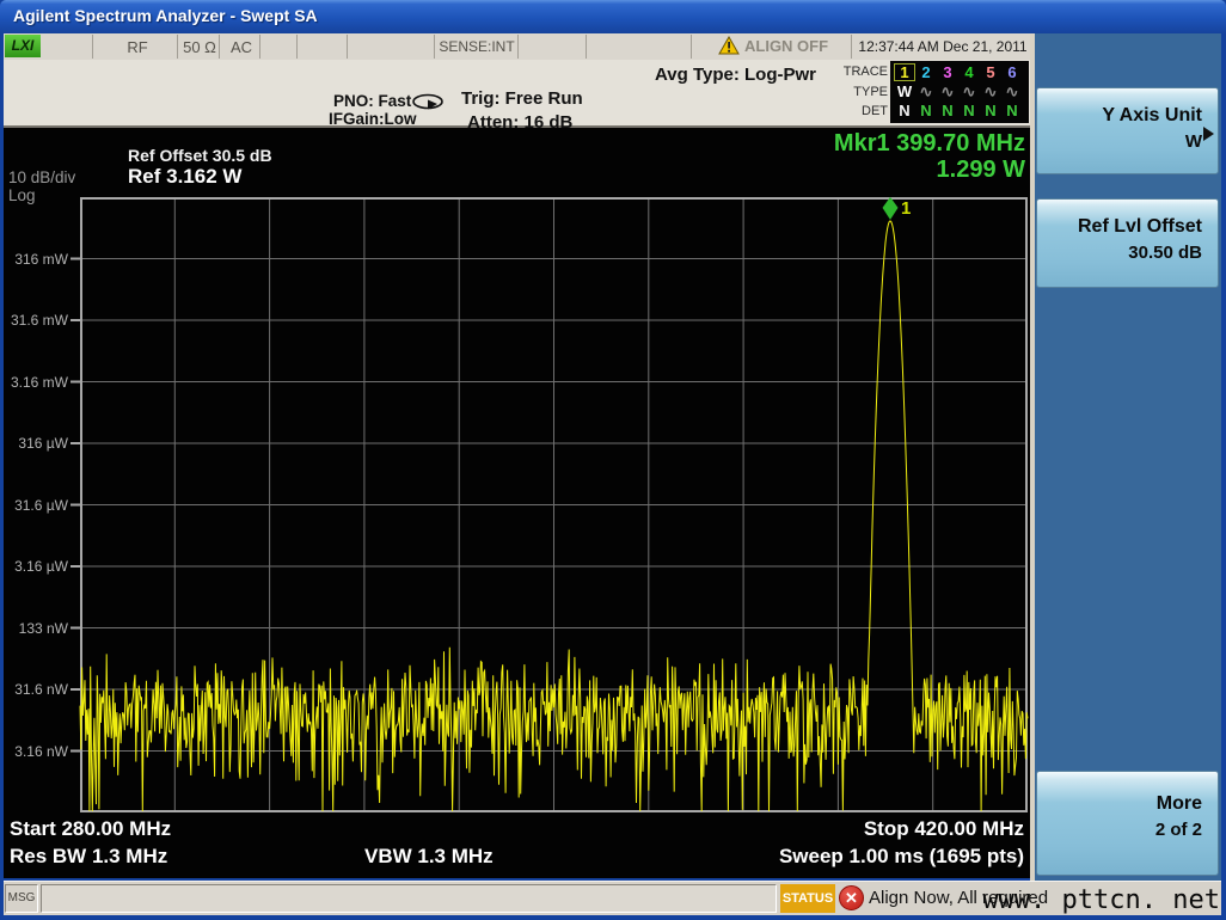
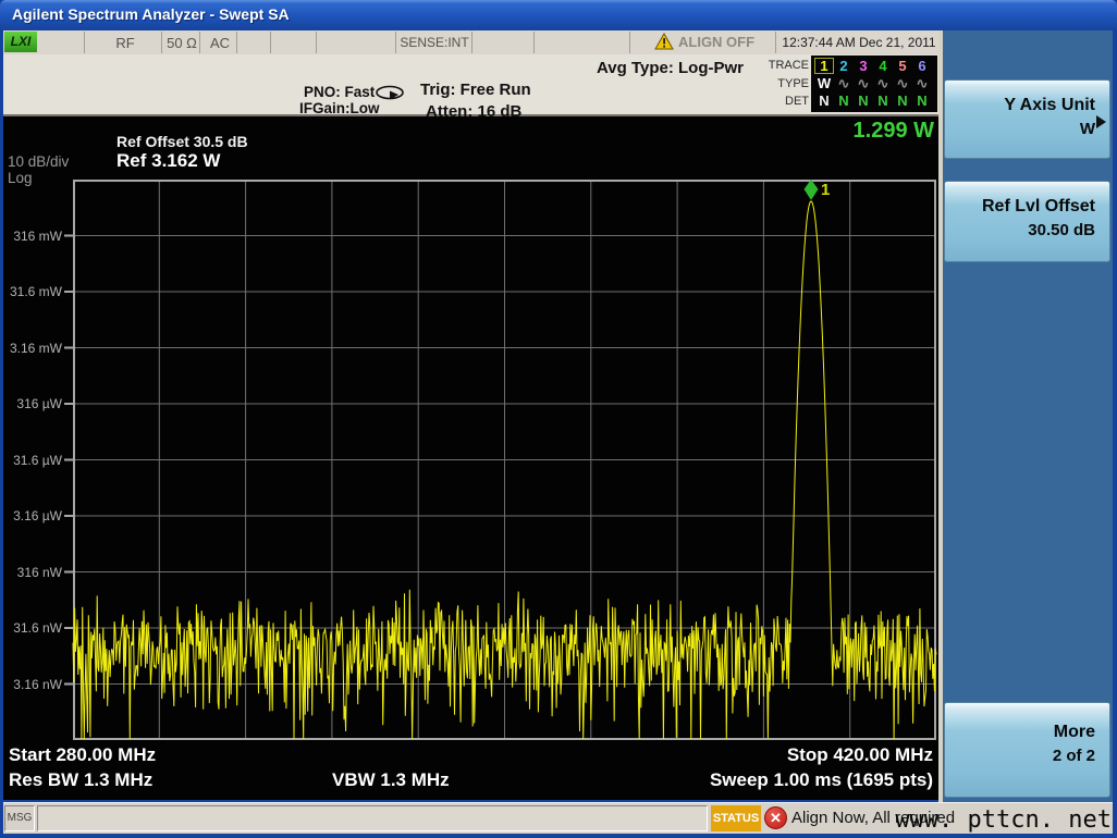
  Agilent Spectrum Analyzer - Swept SA
  LXI
  RF
  50 Ω
  AC
  SENSE:INT
  ALIGN OFF
  12:37:44 AM Dec 21, 2011
  PNO: Fast
  IFGain:Low
  Trig: Free Run
  Atten: 16 dB
  Avg Type: Log-Pwr
  TRACE
  TYPE
  DET
  1
  2
  3
  4
  5
  6
  W
  ∿
  ∿
  ∿
  ∿
  ∿
  N
  N
  N
  N
  N
  N
- Mkr1 399.70 MHz
  1.299 W
  Ref Offset 30.5 dB
  Ref 3.162 W
  10 dB/div
  Log
  316 mW
  31.6 mW
  3.16 mW
  316 µW
  31.6 µW
  3.16 µW
- 133 nW
+ 316 nW
  31.6 nW
  3.16 nW
  1
  Start 280.00 MHz
  Res BW 1.3 MHz
  VBW 1.3 MHz
  Stop 420.00 MHz
  Sweep 1.00 ms (1695 pts)
  Y Axis Unit
  W
  Ref Lvl Offset
  30.50 dB
  More
  2 of 2
  MSG
  STATUS
  ✕
  Align Now, All required
  www. pttcn. net
